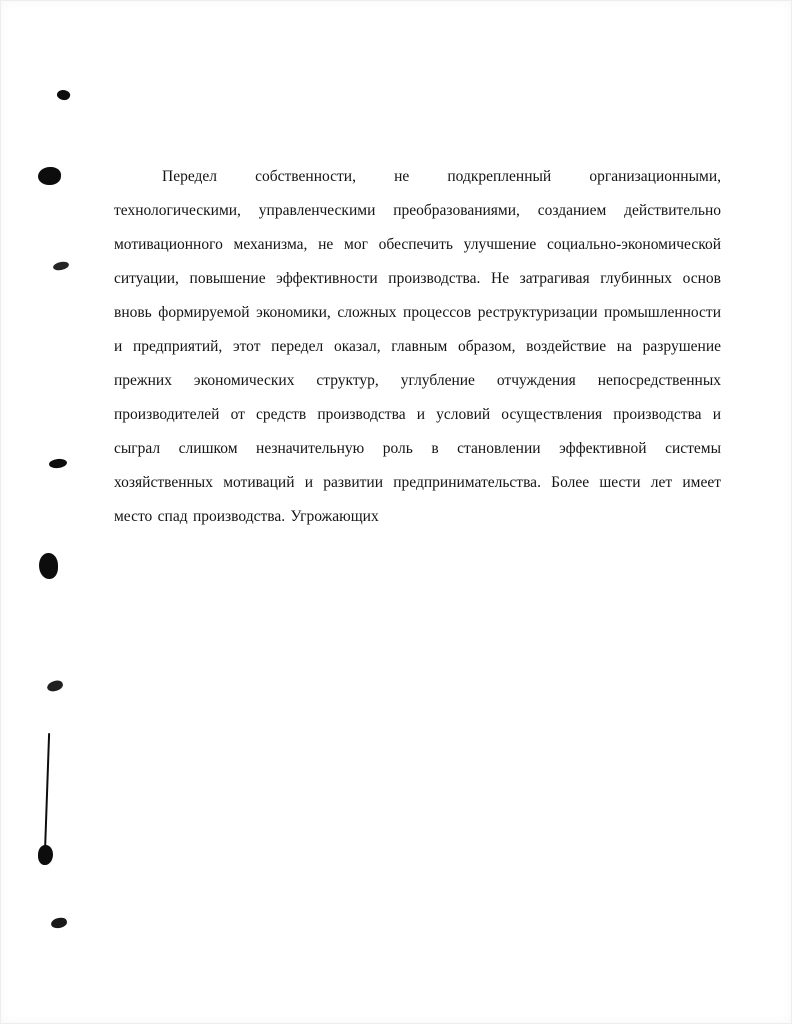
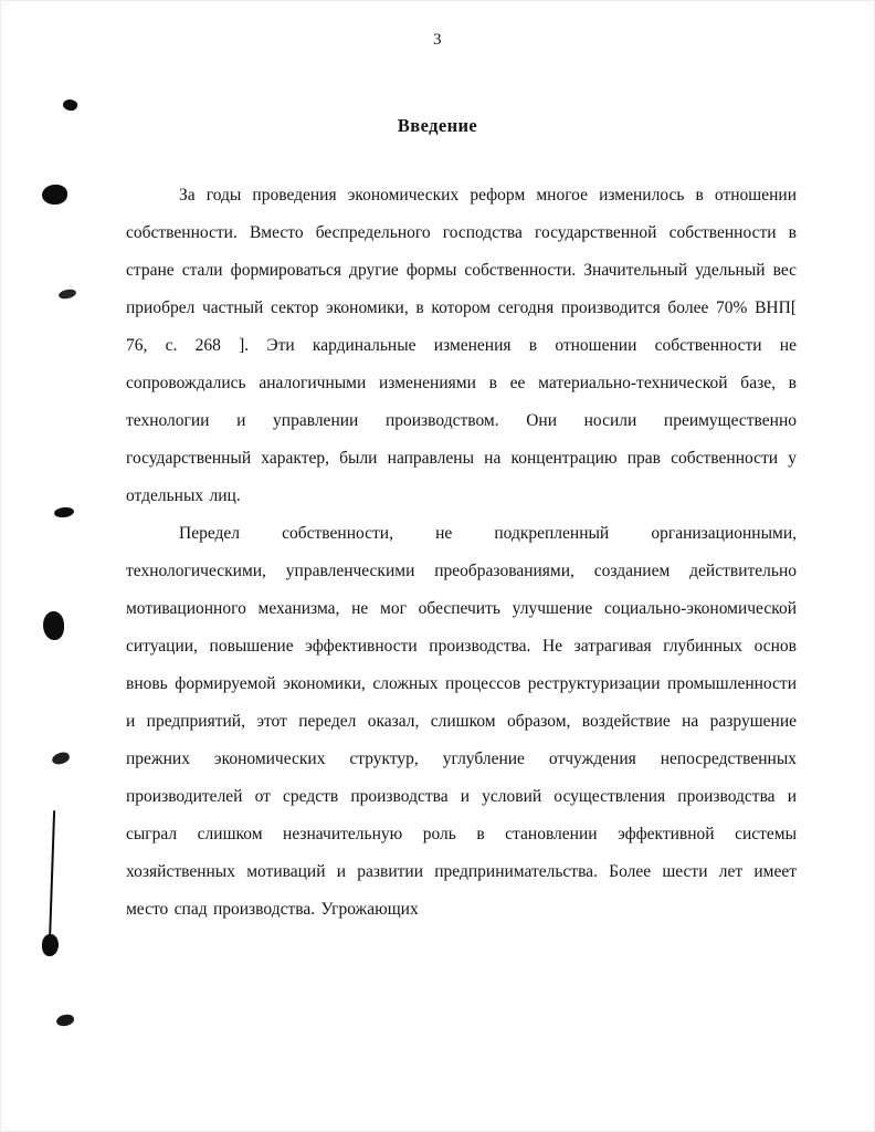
+ 3
+ Введение
+ За годы проведения экономических реформ многое изменилось в отношении собственности. Вместо беспредельного господства государственной собственности в стране стали формироваться другие формы собственности. Значительный удельный вес приобрел частный сектор экономики, в котором сегодня производится более 70% ВНП[ 76, с. 268 ]. Эти кардинальные изменения в отношении собственности не сопровождались аналогичными изменениями в ее материально-технической базе, в технологии и управлении производством. Они носили преимущественно государственный характер, были направлены на концентрацию прав собственности у отдельных лиц.
- Передел собственности, не подкрепленный организационными, технологическими, управленческими преобразованиями, созданием действительно мотивационного механизма, не мог обеспечить улучшение социально-экономической ситуации, повышение эффективности производства. Не затрагивая глубинных основ вновь формируемой экономики, сложных процессов реструктуризации промышленности и предприятий, этот передел оказал, главным образом, воздействие на разрушение прежних экономических структур, углубление отчуждения непосредственных производителей от средств производства и условий осуществления производства и сыграл слишком незначительную роль в становлении эффективной системы хозяйственных мотиваций и развитии предпринимательства. Более шести лет имеет место спад производства. Угрожающих
+ Передел собственности, не подкрепленный организационными, технологическими, управленческими преобразованиями, созданием действительно мотивационного механизма, не мог обеспечить улучшение социально-экономической ситуации, повышение эффективности производства. Не затрагивая глубинных основ вновь формируемой экономики, сложных процессов реструктуризации промышленности и предприятий, этот передел оказал, слишком образом, воздействие на разрушение прежних экономических структур, углубление отчуждения непосредственных производителей от средств производства и условий осуществления производства и сыграл слишком незначительную роль в становлении эффективной системы хозяйственных мотиваций и развитии предпринимательства. Более шести лет имеет место спад производства. Угрожающих
